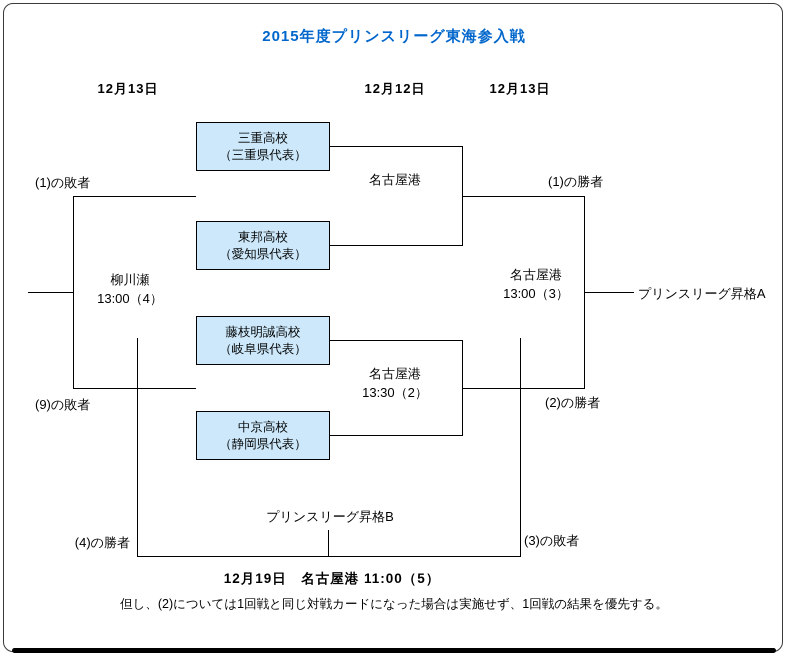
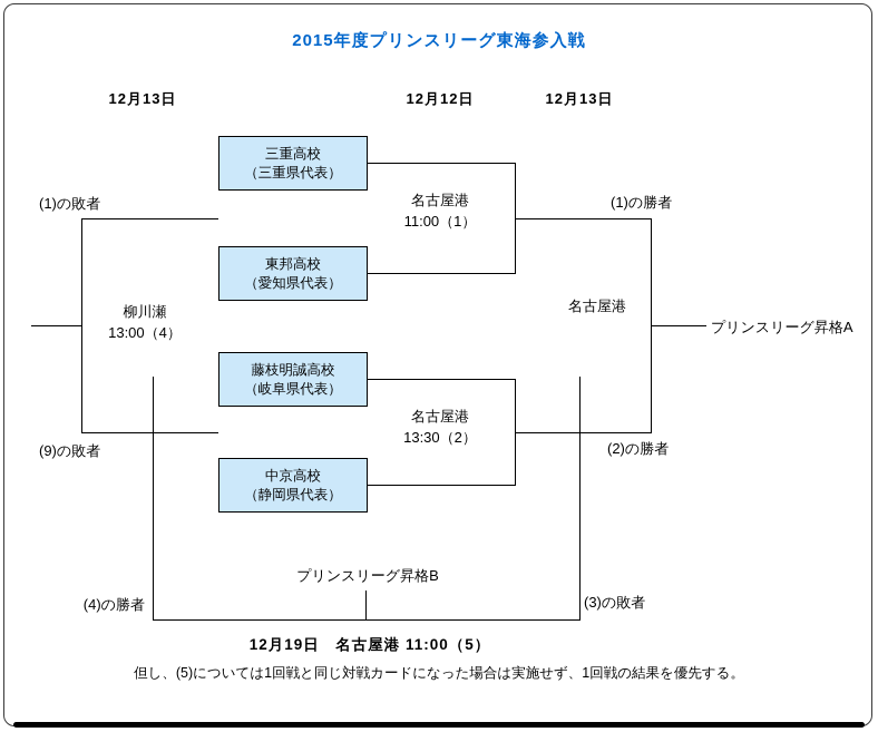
  2015年度プリンスリーグ東海参入戦
  12月13日
  12月12日
  12月13日
  三重高校
  （三重県代表）
  東邦高校
  （愛知県代表）
  藤枝明誠高校
  （岐阜県代表）
  中京高校
  （静岡県代表）
  名古屋港
+ 11:00（1）
  名古屋港
  13:30（2）
  名古屋港
- 13:00（3）
  柳川瀬
  13:00（4）
  (1)の敗者
  (9)の敗者
  (1)の勝者
  (2)の勝者
  (4)の勝者
  (3)の敗者
  プリンスリーグ昇格A
  プリンスリーグ昇格B
  12月19日 名古屋港 11:00（5）
- 但し、(2)については1回戦と同じ対戦カードになった場合は実施せず、1回戦の結果を優先する。
+ 但し、(5)については1回戦と同じ対戦カードになった場合は実施せず、1回戦の結果を優先する。
